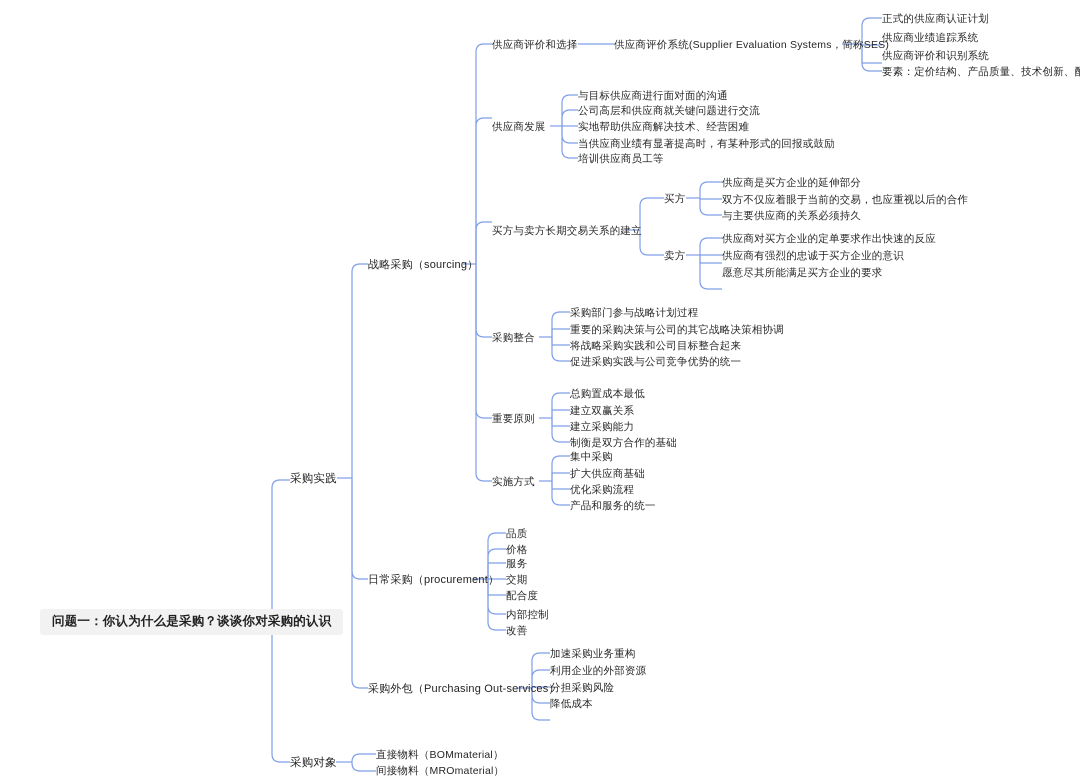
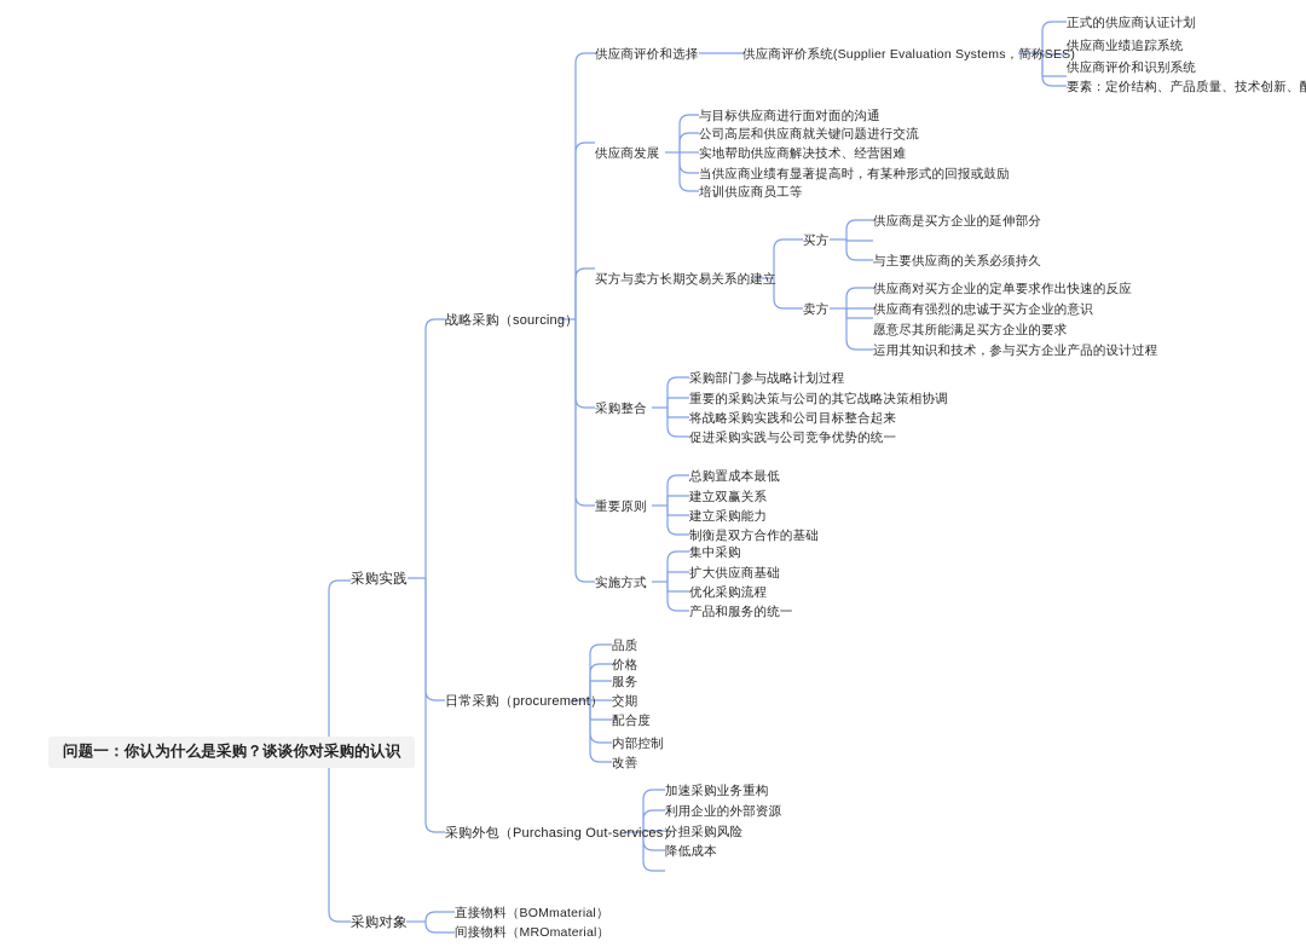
  问题一：你认为什么是采购？谈谈你对采购的认识
  采购实践
  采购对象
  战略采购（sourcing）
  日常采购（procurement）
  采购外包（Purchasing Out-services）
  供应商评价和选择
  供应商发展
  买方与卖方长期交易关系的建立
  采购整合
  重要原则
  实施方式
  供应商评价系统(Supplier Evaluation Systems，简称SES)
  正式的供应商认证计划
  供应商业绩追踪系统
  供应商评价和识别系统
  要素：定价结构、产品质量、技术创新、
  与目标供应商进行面对面的沟通
  公司高层和供应商就关键问题进行交流
  实地帮助供应商解决技术、经营困难
  当供应商业绩有显著提高时，有某种形式的回报或鼓励
  培训供应商员工等
  买方
  卖方
  供应商是买方企业的延伸部分
- 双方不仅应着眼于当前的交易，也应重视以后的合作
  与主要供应商的关系必须持久
  供应商对买方企业的定单要求作出快速的反应
  供应商有强烈的忠诚于买方企业的意识
  愿意尽其所能满足买方企业的要求
+ 运用其知识和技术，参与买方企业产品的设计过程
  采购部门参与战略计划过程
  重要的采购决策与公司的其它战略决策相协调
  将战略采购实践和公司目标整合起来
  促进采购实践与公司竞争优势的统一
  总购置成本最低
  建立双赢关系
  建立采购能力
  制衡是双方合作的基础
  集中采购
  扩大供应商基础
  优化采购流程
  产品和服务的统一
  品质
  价格
  服务
  交期
  配合度
  内部控制
  改善
  加速采购业务重构
  利用企业的外部资源
  分担采购风险
  降低成本
  直接物料（BOMmaterial）
  间接物料（MROmaterial）
